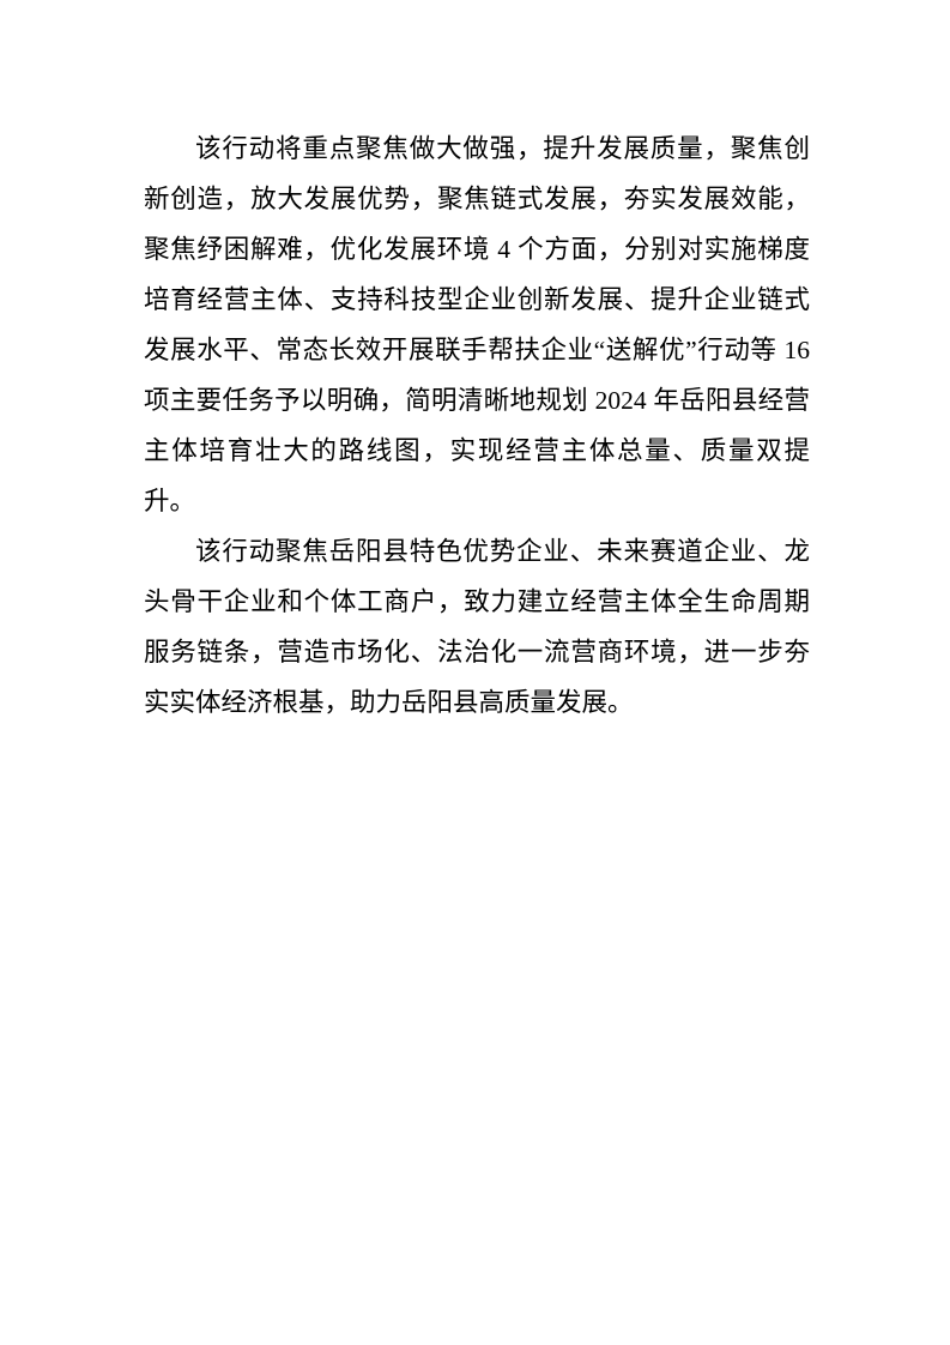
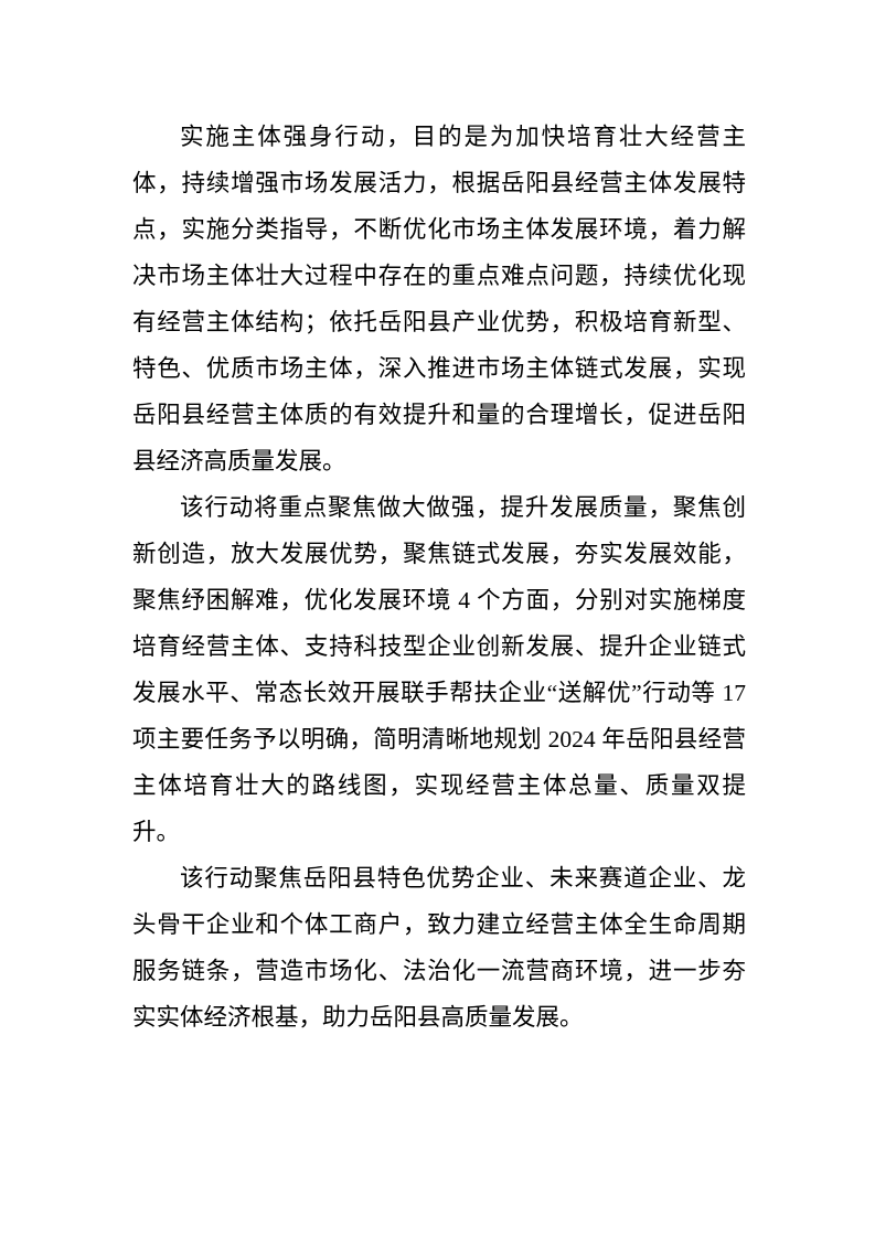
+ 实施主体强身行动，目的是为加快培育壮大经营主体，持续增强市场发展活力，根据岳阳县经营主体发展特点，实施分类指导，不断优化市场主体发展环境，着力解决市场主体壮大过程中存在的重点难点问题，持续优化现有经营主体结构；依托岳阳县产业优势，积极培育新型、特色、优质市场主体，深入推进市场主体链式发展，实现岳阳县经营主体质的有效提升和量的合理增长，促进岳阳县经济高质量发展。
- 该行动将重点聚焦做大做强，提升发展质量，聚焦创新创造，放大发展优势，聚焦链式发展，夯实发展效能，聚焦纾困解难，优化发展环境 4 个方面，分别对实施梯度培育经营主体、支持科技型企业创新发展、提升企业链式发展水平、常态长效开展联手帮扶企业“送解优”行动等 16 项主要任务予以明确，简明清晰地规划 2024 年岳阳县经营主体培育壮大的路线图，实现经营主体总量、质量双提升。
+ 该行动将重点聚焦做大做强，提升发展质量，聚焦创新创造，放大发展优势，聚焦链式发展，夯实发展效能，聚焦纾困解难，优化发展环境 4 个方面，分别对实施梯度培育经营主体、支持科技型企业创新发展、提升企业链式发展水平、常态长效开展联手帮扶企业“送解优”行动等 17 项主要任务予以明确，简明清晰地规划 2024 年岳阳县经营主体培育壮大的路线图，实现经营主体总量、质量双提升。
  该行动聚焦岳阳县特色优势企业、未来赛道企业、龙头骨干企业和个体工商户，致力建立经营主体全生命周期服务链条，营造市场化、法治化一流营商环境，进一步夯实实体经济根基，助力岳阳县高质量发展。
